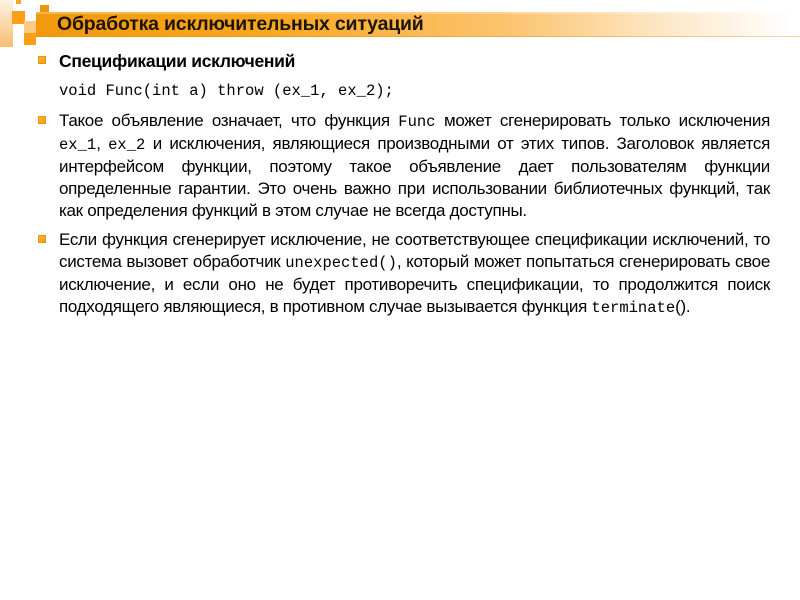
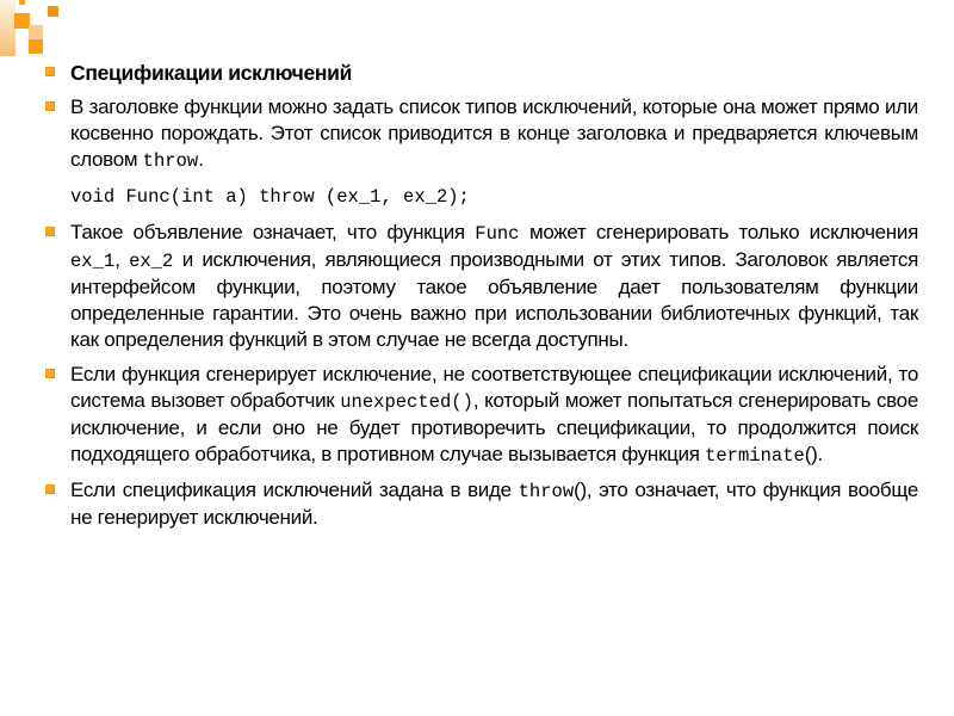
- Обработка исключительных ситуаций
  Спецификации исключений
+ В заголовке функции можно задать список типов исключений, которые она может прямо или косвенно порождать. Этот список приводится в конце заголовка и предваряется ключевым словом throw.
  void Func(int a) throw (ex_1, ex_2);
  Такое объявление означает, что функция Func может сгенерировать только исключения ex_1, ex_2 и исключения, являющиеся производными от этих типов. Заголовок является интерфейсом функции, поэтому такое объявление дает пользователям функции определенные гарантии. Это очень важно при использовании библиотечных функций, так как определения функций в этом случае не всегда доступны.
- Если функция сгенерирует исключение, не соответствующее спецификации исключений, то система вызовет обработчик unexpected(), который может попытаться сгенерировать свое исключение, и если оно не будет противоречить спецификации, то продолжится поиск подходящего являющиеся, в противном случае вызывается функция terminate().
+ Если функция сгенерирует исключение, не соответствующее спецификации исключений, то система вызовет обработчик unexpected(), который может попытаться сгенерировать свое исключение, и если оно не будет противоречить спецификации, то продолжится поиск подходящего обработчика, в противном случае вызывается функция terminate().
+ Если спецификация исключений задана в виде throw(), это означает, что функция вообще не генерирует исключений.
